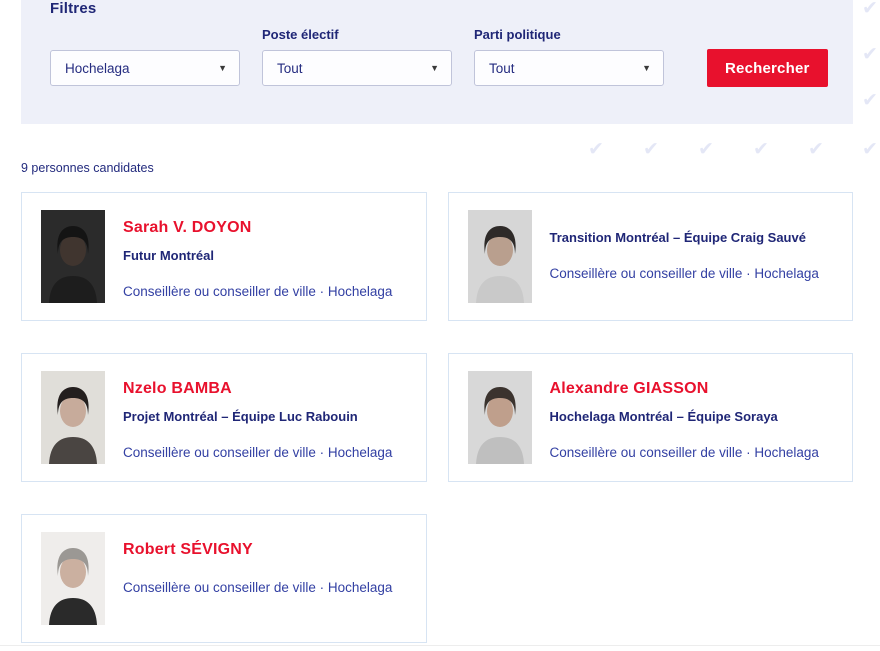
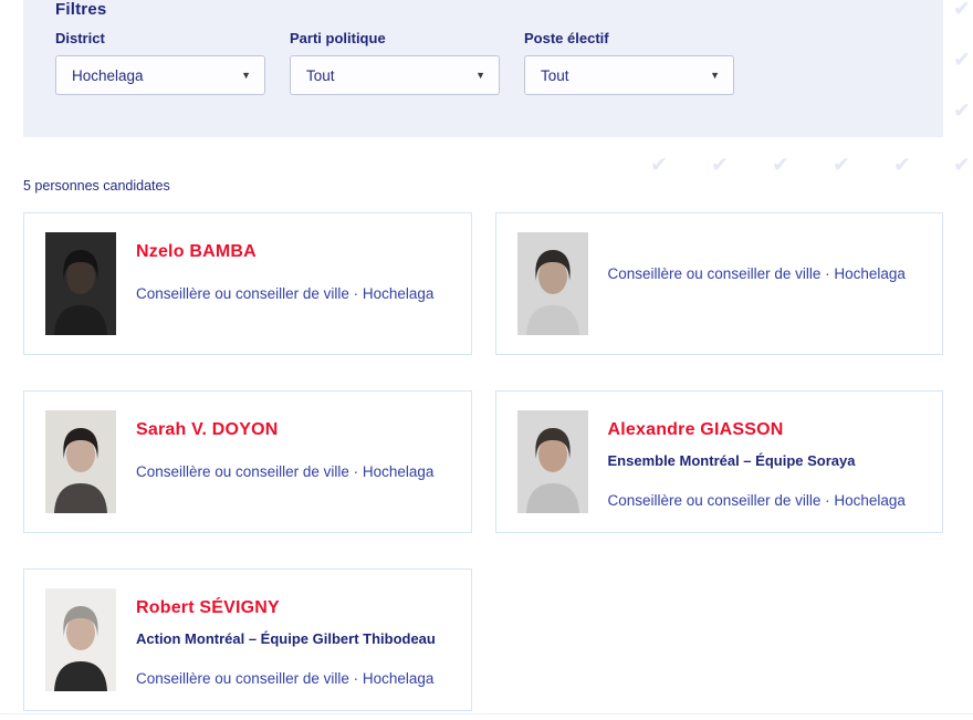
  ✔
  ✔
  ✔
  ✔
  ✔
  ✔
  ✔
  ✔
  ✔
  Filtres
+ District
  Hochelaga
  ▼
- Poste électif
+ Parti politique
  Tout
  ▼
- Parti politique
+ Poste électif
  Tout
  ▼
- Rechercher
- 9 personnes candidates
+ 5 personnes candidates
- Sarah V. DOYON
+ Nzelo BAMBA
- Futur Montréal
  Conseillère ou conseiller de ville · Hochelaga
- Transition Montréal – Équipe Craig Sauvé
  Conseillère ou conseiller de ville · Hochelaga
- Nzelo BAMBA
+ Sarah V. DOYON
- Projet Montréal – Équipe Luc Rabouin
  Conseillère ou conseiller de ville · Hochelaga
  Alexandre GIASSON
- Hochelaga Montréal – Équipe Soraya
+ Ensemble Montréal – Équipe Soraya
  Conseillère ou conseiller de ville · Hochelaga
  Robert SÉVIGNY
+ Action Montréal – Équipe Gilbert Thibodeau
  Conseillère ou conseiller de ville · Hochelaga
